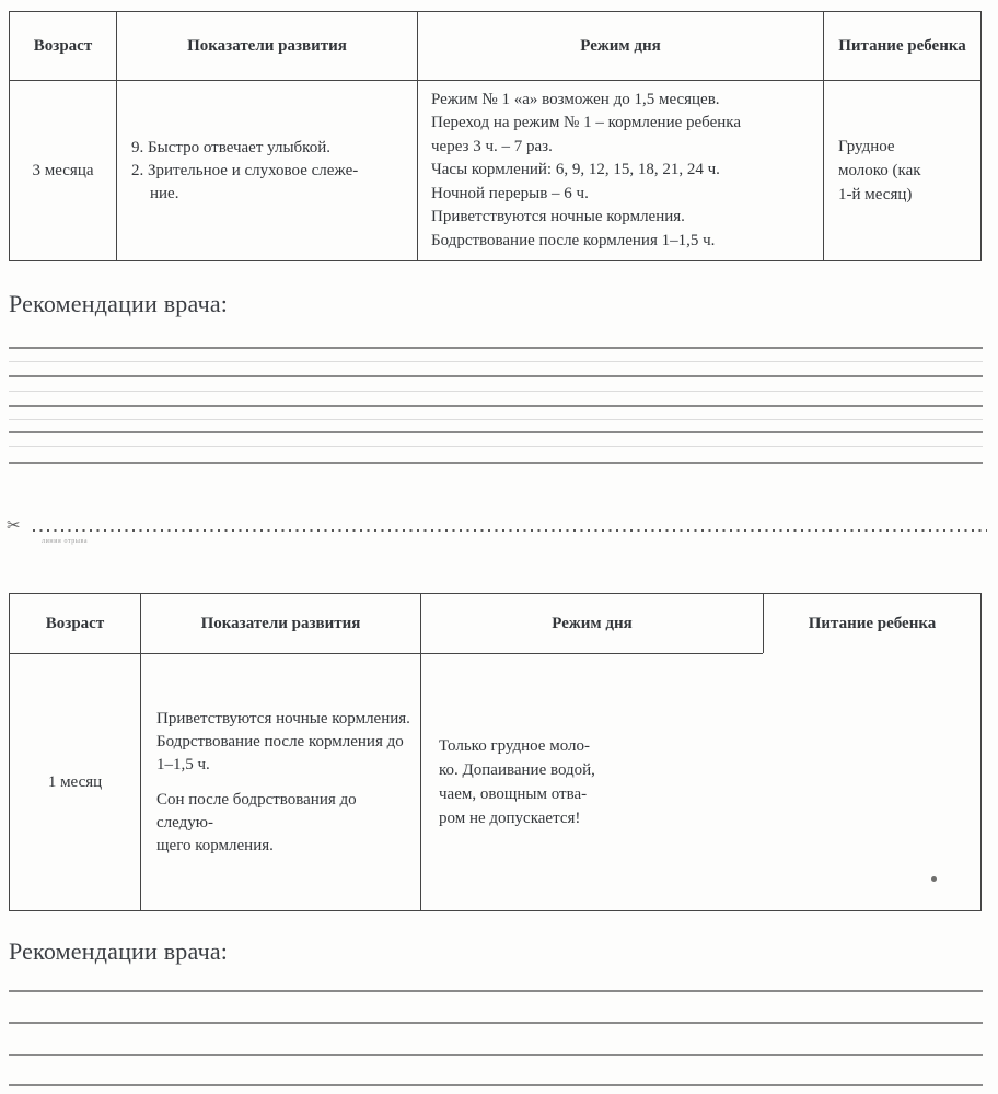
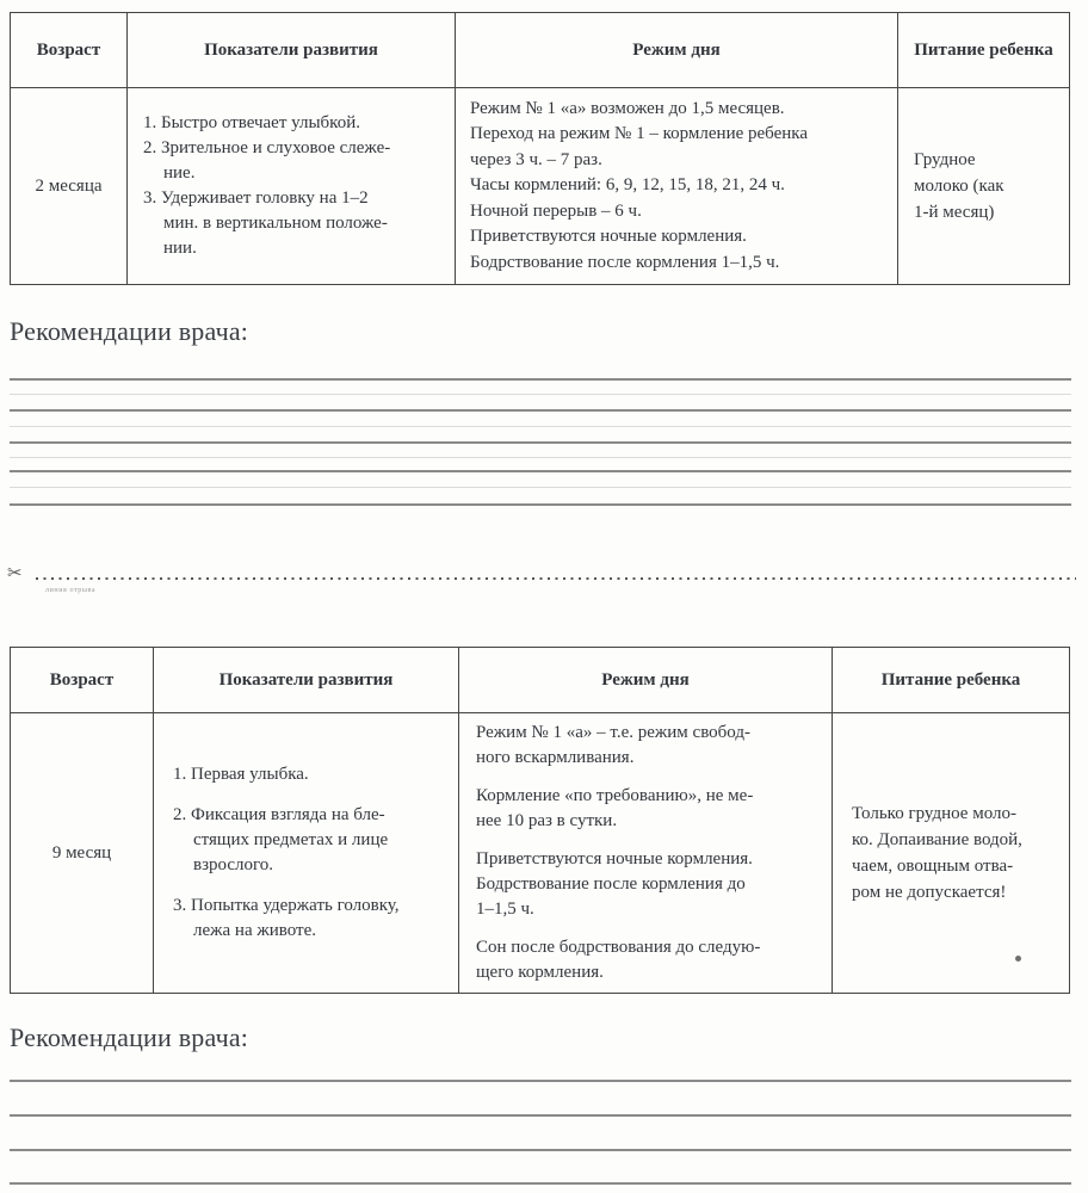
  Возраст
  Показатели развития
  Режим дня
  Питание ребенка
- 3 месяца
+ 2 месяца
- 9. Быстро отвечает улыбкой.
+ 1. Быстро отвечает улыбкой.
  2. Зрительное и слуховое слеже-
  ние.
+ 3. Удерживает головку на 1–2
+ мин. в вертикальном положе-
+ нии.
  Режим № 1 «а» возможен до 1,5 месяцев.
  Переход на режим № 1 – кормление ребенка
  через 3 ч. – 7 раз.
  Часы кормлений: 6, 9, 12, 15, 18, 21, 24 ч.
  Ночной перерыв – 6 ч.
  Приветствуются ночные кормления.
  Бодрствование после кормления 1–1,5 ч.
  Грудное
  молоко (как
  1-й месяц)
  Рекомендации врача:
  ✂
  Возраст
  Показатели развития
  Режим дня
  Питание ребенка
- 1 месяц
+ 9 месяц
+ 1. Первая улыбка.
+ 2. Фиксация взгляда на бле-
+ стящих предметах и лице
+ взрослого.
+ 3. Попытка удержать головку,
+ лежа на животе.
+ Режим № 1 «а» – т.е. режим свобод-
+ ного вскармливания.
+ Кормление «по требованию», не ме-
+ нее 10 раз в сутки.
  Приветствуются ночные кормления.
  Бодрствование после кормления до
  1–1,5 ч.
  Сон после бодрствования до следую-
  щего кормления.
  Только грудное моло-
  ко. Допаивание водой,
  чаем, овощным отва-
  ром не допускается!
  Рекомендации врача:
